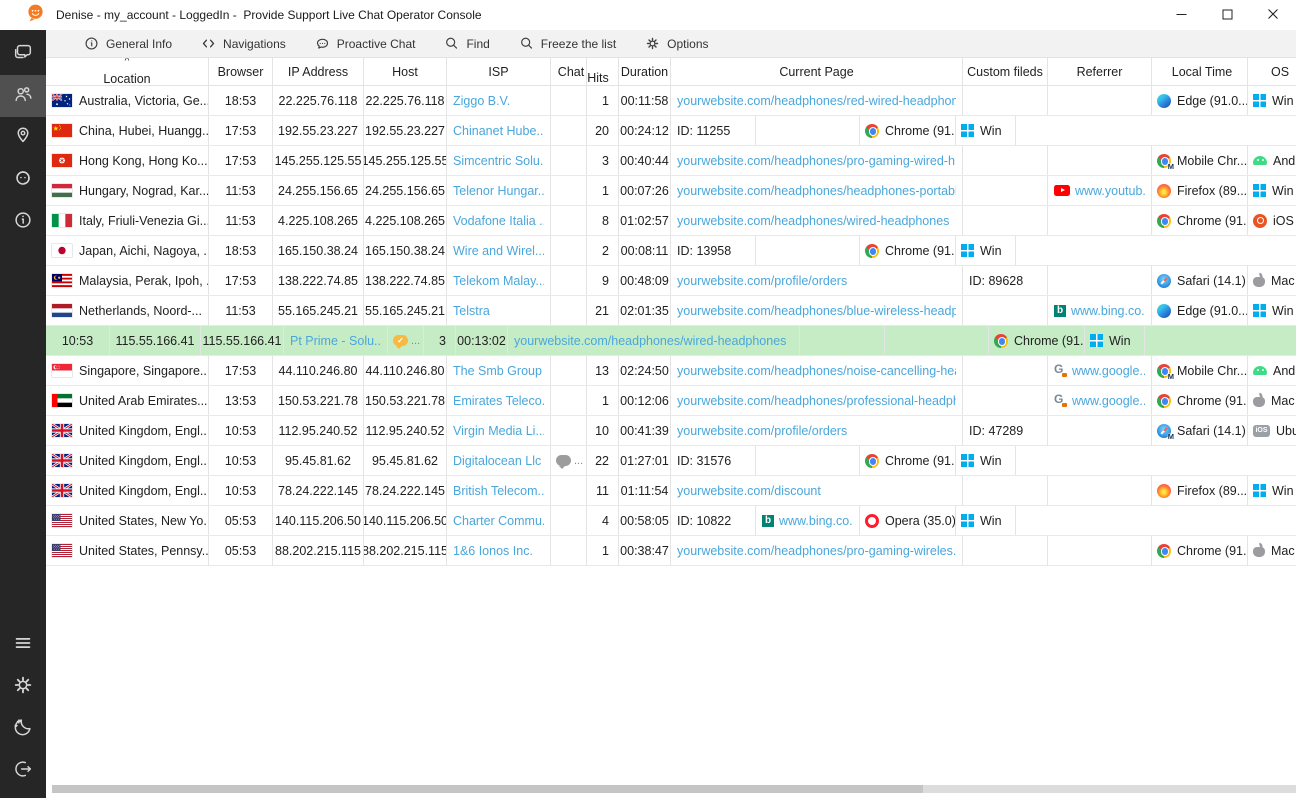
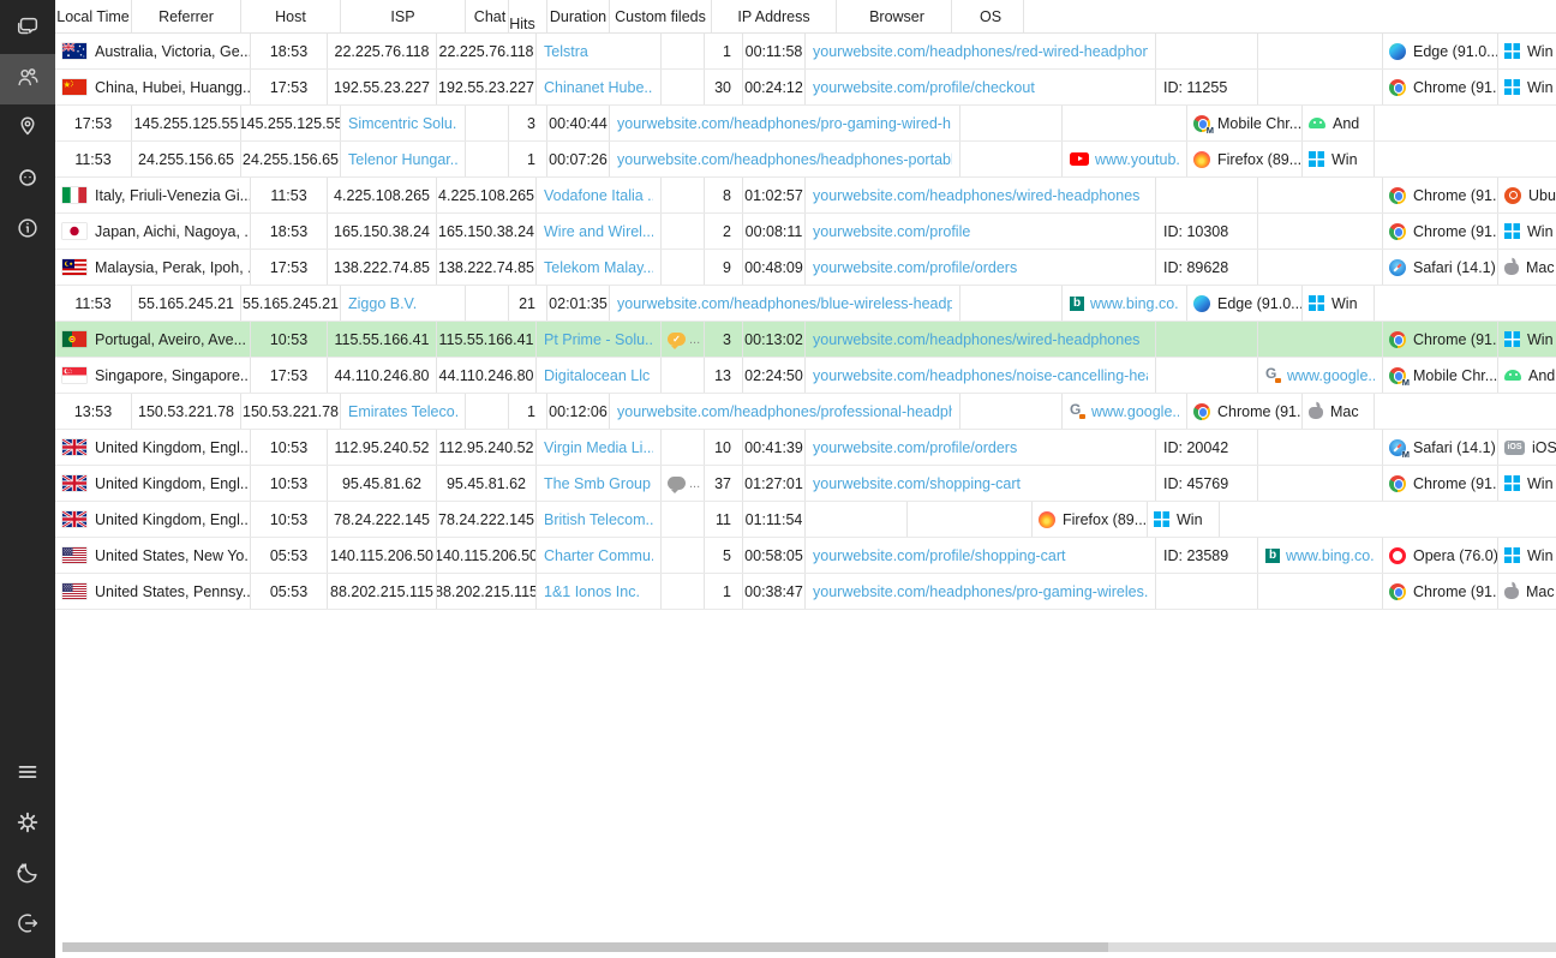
- Denise - my_account - LoggedIn - Provide Support Live Chat Operator Console
- General Info
- Navigations
- Proactive Chat
- Find
- Freeze the list
- Options
- ^
- Location
- Browser
+ Local Time
- IP Address
+ Referrer
  Host
  ISP
  Chat
  Hits
  Duration
- Current Page
  Custom fileds
- Referrer
+ IP Address
- Local Time
+ Browser
  OS
  Australia, Victoria, Ge..
  18:53
  22.225.76.118
  22.225.76.118
- Ziggo B.V.
+ Telstra
  1
  00:11:58
  yourwebsite.com/headphones/red-wired-headphon
  Edge (91.0...
  Win
  China, Hubei, Huangg..
  17:53
  192.55.23.227
  192.55.23.227
  Chinanet Hube..
- 20
+ 30
  00:24:12
+ yourwebsite.com/profile/checkout
  ID: 11255
  Chrome (91.
  Win
- Hong Kong, Hong Ko...
  17:53
  145.255.125.55
  145.255.125.55
  Simcentric Solu.
  3
  00:40:44
  yourwebsite.com/headphones/pro-gaming-wired-h
  M
  Mobile Chr...
  And
- Hungary, Nograd, Kar...
  11:53
  24.255.156.65
  24.255.156.65
  Telenor Hungar..
  1
  00:07:26
  yourwebsite.com/headphones/headphones-portab
  www.youtub.
  Firefox (89...
  Win
  Italy, Friuli-Venezia Gi..
  11:53
  4.225.108.265
  4.225.108.265
  Vodafone Italia .
  8
  01:02:57
  yourwebsite.com/headphones/wired-headphones
  Chrome (91.
- iOS
+ Ubu
  Japan, Aichi, Nagoya, .
  18:53
  165.150.38.24
  165.150.38.24
  Wire and Wirel...
  2
  00:08:11
+ yourwebsite.com/profile
- ID: 13958
+ ID: 10308
  Chrome (91.
  Win
  Malaysia, Perak, Ipoh, .
  17:53
  138.222.74.85
  138.222.74.85
  Telekom Malay..
  9
  00:48:09
  yourwebsite.com/profile/orders
  ID: 89628
  Safari (14.1)
  Mac
- Netherlands, Noord-...
  11:53
  55.165.245.21
  55.165.245.21
- Telstra
+ Ziggo B.V.
  21
  02:01:35
  yourwebsite.com/headphones/blue-wireless-headp
  www.bing.co.
  Edge (91.0...
  Win
+ Portugal, Aveiro, Ave...
  10:53
  115.55.166.41
  115.55.166.41
  Pt Prime - Solu..
  ...
  3
  00:13:02
  yourwebsite.com/headphones/wired-headphones
  Chrome (91.
  Win
  Singapore, Singapore..
  17:53
  44.110.246.80
  44.110.246.80
- The Smb Group
+ Digitalocean Llc
  13
  02:24:50
  yourwebsite.com/headphones/noise-cancelling-he
  www.google..
  M
  Mobile Chr...
  And
- United Arab Emirates...
  13:53
  150.53.221.78
  150.53.221.78
  Emirates Teleco.
  1
  00:12:06
  yourwebsite.com/headphones/professional-headp
  www.google..
  Chrome (91.
  Mac
  United Kingdom, Engl..
  10:53
  112.95.240.52
  112.95.240.52
  Virgin Media Li..
  10
  00:41:39
  yourwebsite.com/profile/orders
- ID: 47289
+ ID: 20042
  M
  Safari (14.1)
- Ubu
+ iOS
  United Kingdom, Engl..
  10:53
  95.45.81.62
  95.45.81.62
- Digitalocean Llc
+ The Smb Group
  ...
- 22
+ 37
  01:27:01
+ yourwebsite.com/shopping-cart
- ID: 31576
+ ID: 45769
  Chrome (91.
  Win
  United Kingdom, Engl..
  10:53
  78.24.222.145
  78.24.222.145
  British Telecom..
  11
  01:11:54
- yourwebsite.com/discount
  Firefox (89...
  Win
  United States, New Yo.
  05:53
  140.115.206.50
  140.115.206.50
  Charter Commu.
- 4
+ 5
  00:58:05
+ yourwebsite.com/profile/shopping-cart
- ID: 10822
+ ID: 23589
  www.bing.co.
- Opera (35.0)
+ Opera (76.0)
  Win
  United States, Pennsy..
  05:53
  88.202.215.115
  88.202.215.115
- 1&6 Ionos Inc.
+ 1&1 Ionos Inc.
  1
  00:38:47
  yourwebsite.com/headphones/pro-gaming-wireles.
  Chrome (91.
  Mac
